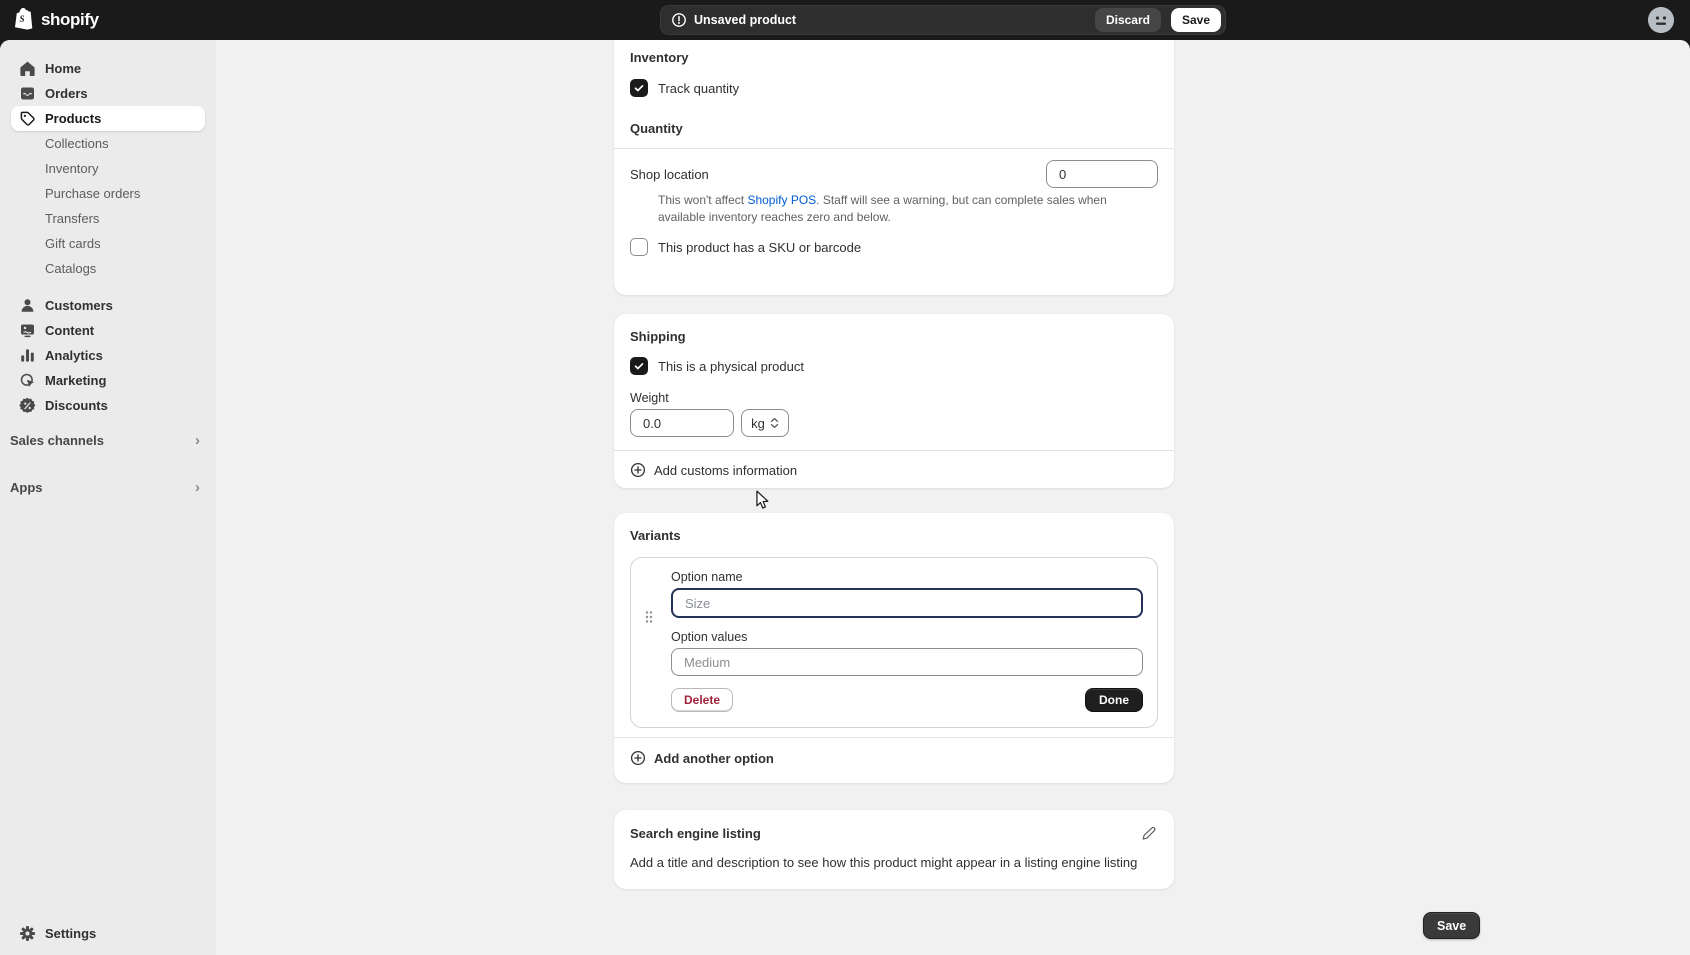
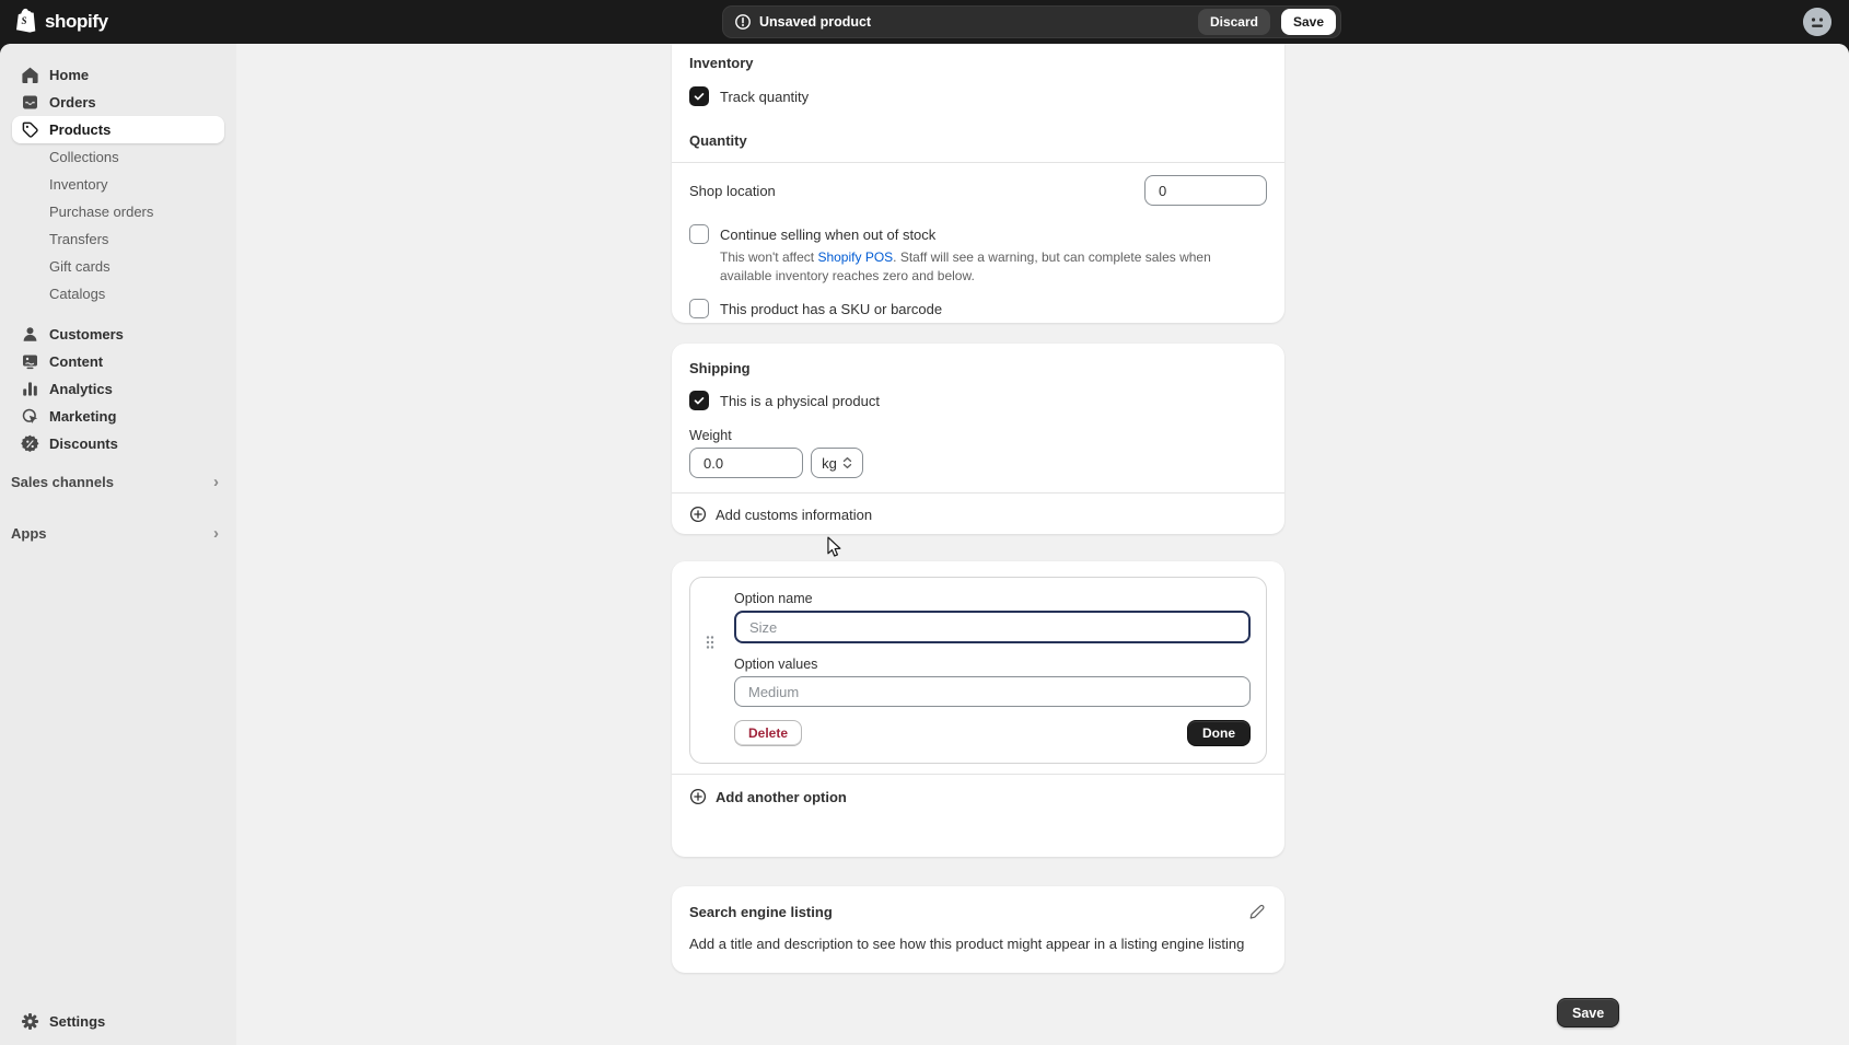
  S
  shopify
  Unsaved product
  Discard
  Save
  Home
  Orders
  Products
  Collections
  Inventory
  Purchase orders
  Transfers
  Gift cards
  Catalogs
  Customers
  Content
  Analytics
  Marketing
  Discounts
  Sales channels
  ›
  Apps
  ›
  Settings
  Inventory
  Track quantity
  Quantity
  Shop location
  0
+ Continue selling when out of stock
  This won't affect Shopify POS. Staff will see a warning, but can complete sales when available inventory reaches zero and below.
  This product has a SKU or barcode
  Shipping
  This is a physical product
  Weight
  0.0
  kg
  Add customs information
- Variants
  Option name
  Size
  Option values
  Medium
  Delete
  Done
  Add another option
  Search engine listing
  Add a title and description to see how this product might appear in a listing engine listing
  Save
